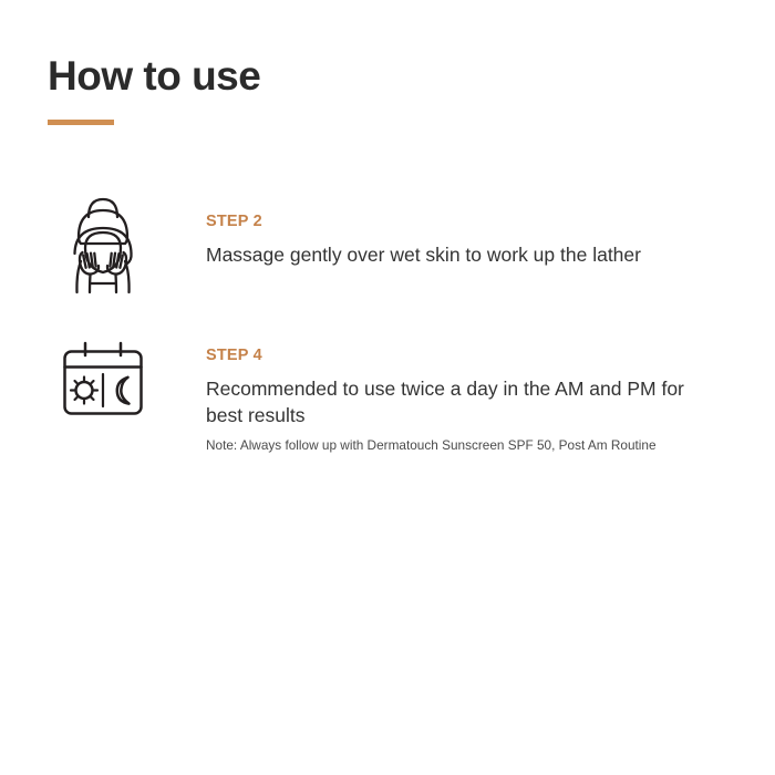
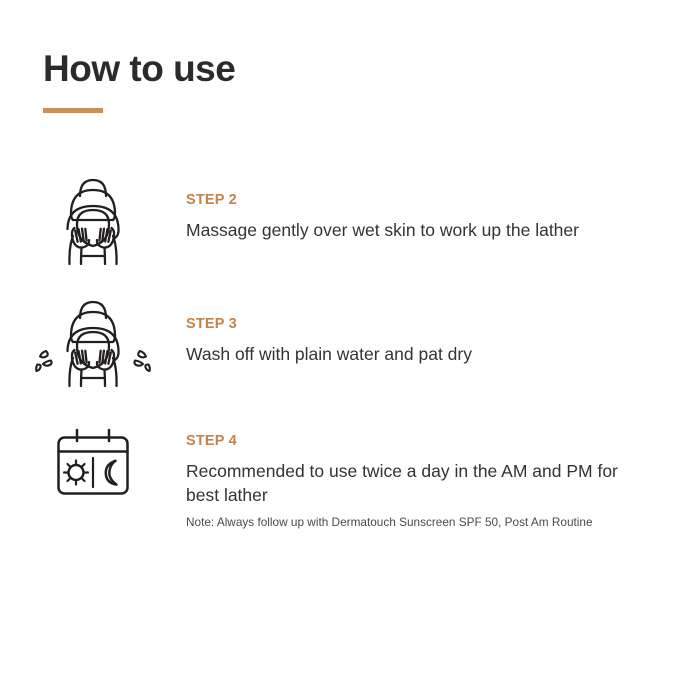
  How to use
  STEP 2
  Massage gently over wet skin to work up the lather
+ STEP 3
+ Wash off with plain water and pat dry
  STEP 4
- Recommended to use twice a day in the AM and PM for best results
+ Recommended to use twice a day in the AM and PM for best lather
  Note: Always follow up with Dermatouch Sunscreen SPF 50, Post Am Routine
